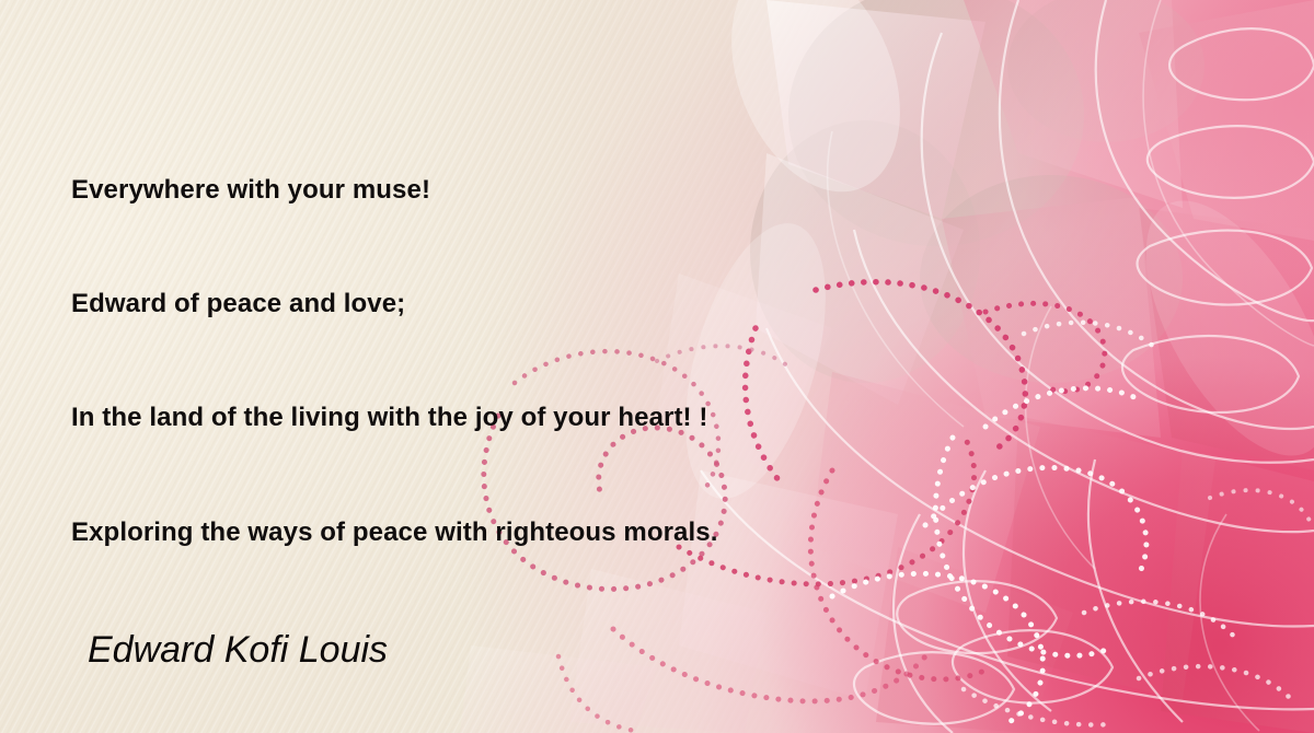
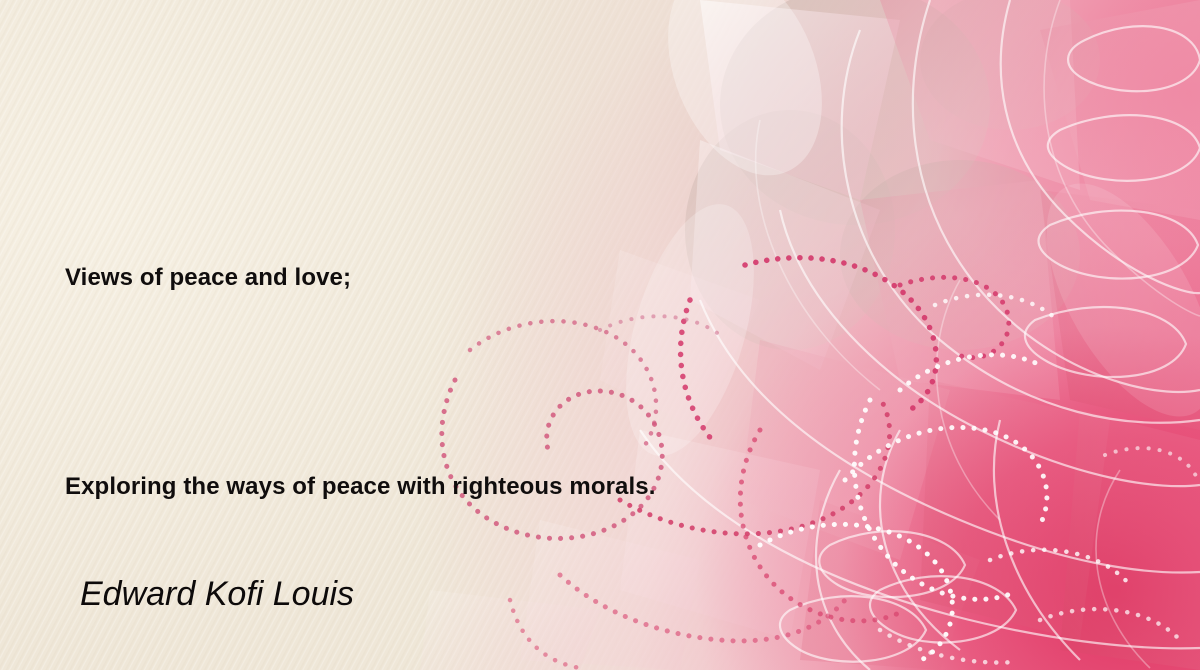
- Everywhere with your muse!
- Edward of peace and love;
+ Views of peace and love;
- In the land of the living with the joy of your heart! !
  Exploring the ways of peace with righteous morals.
  Edward Kofi Louis
